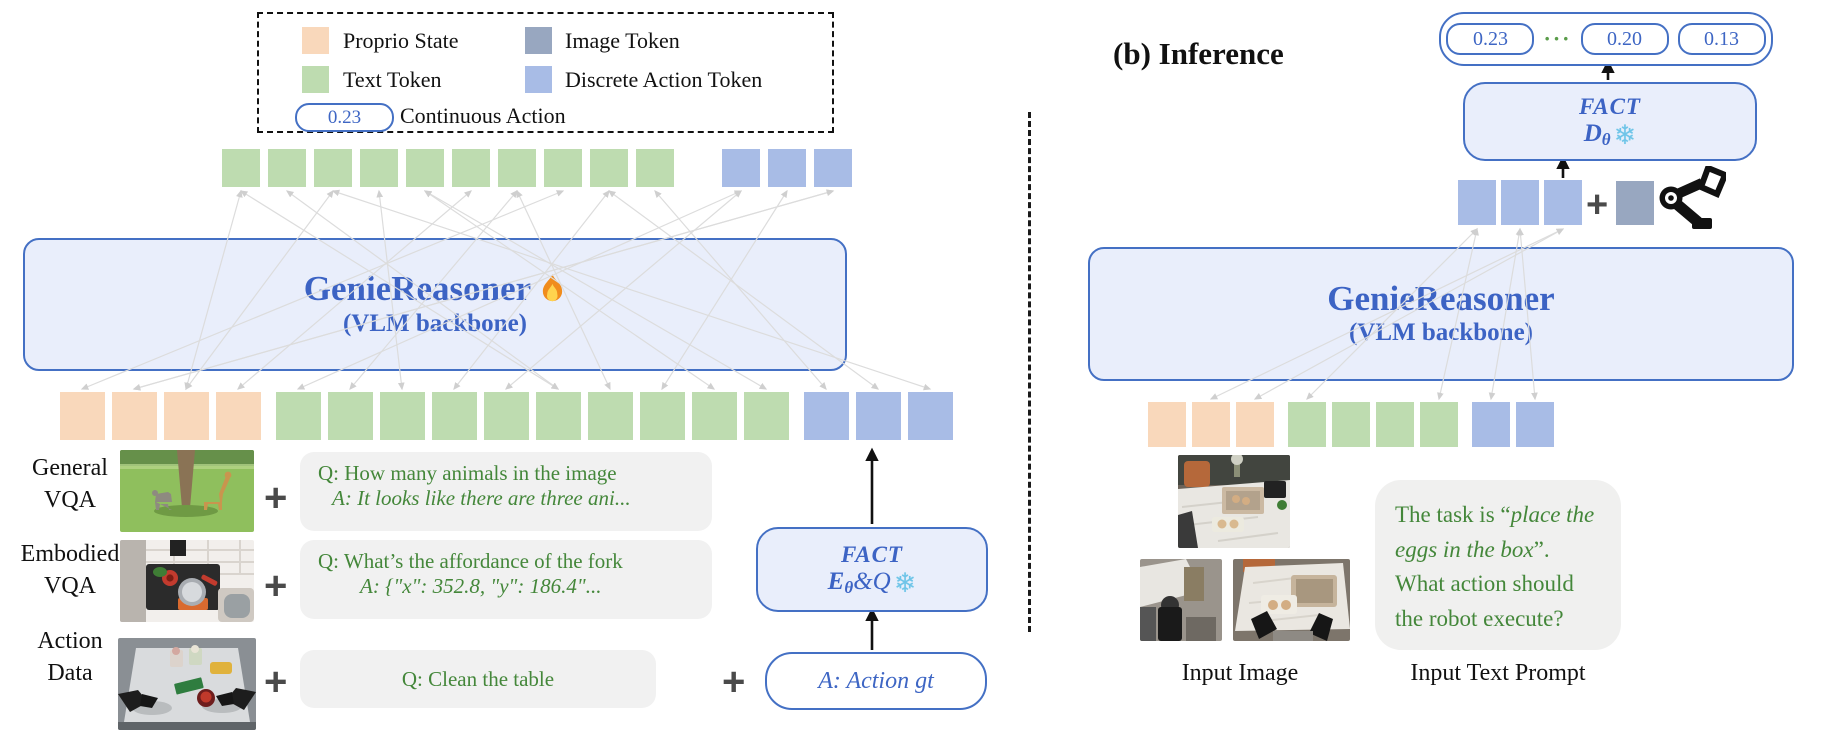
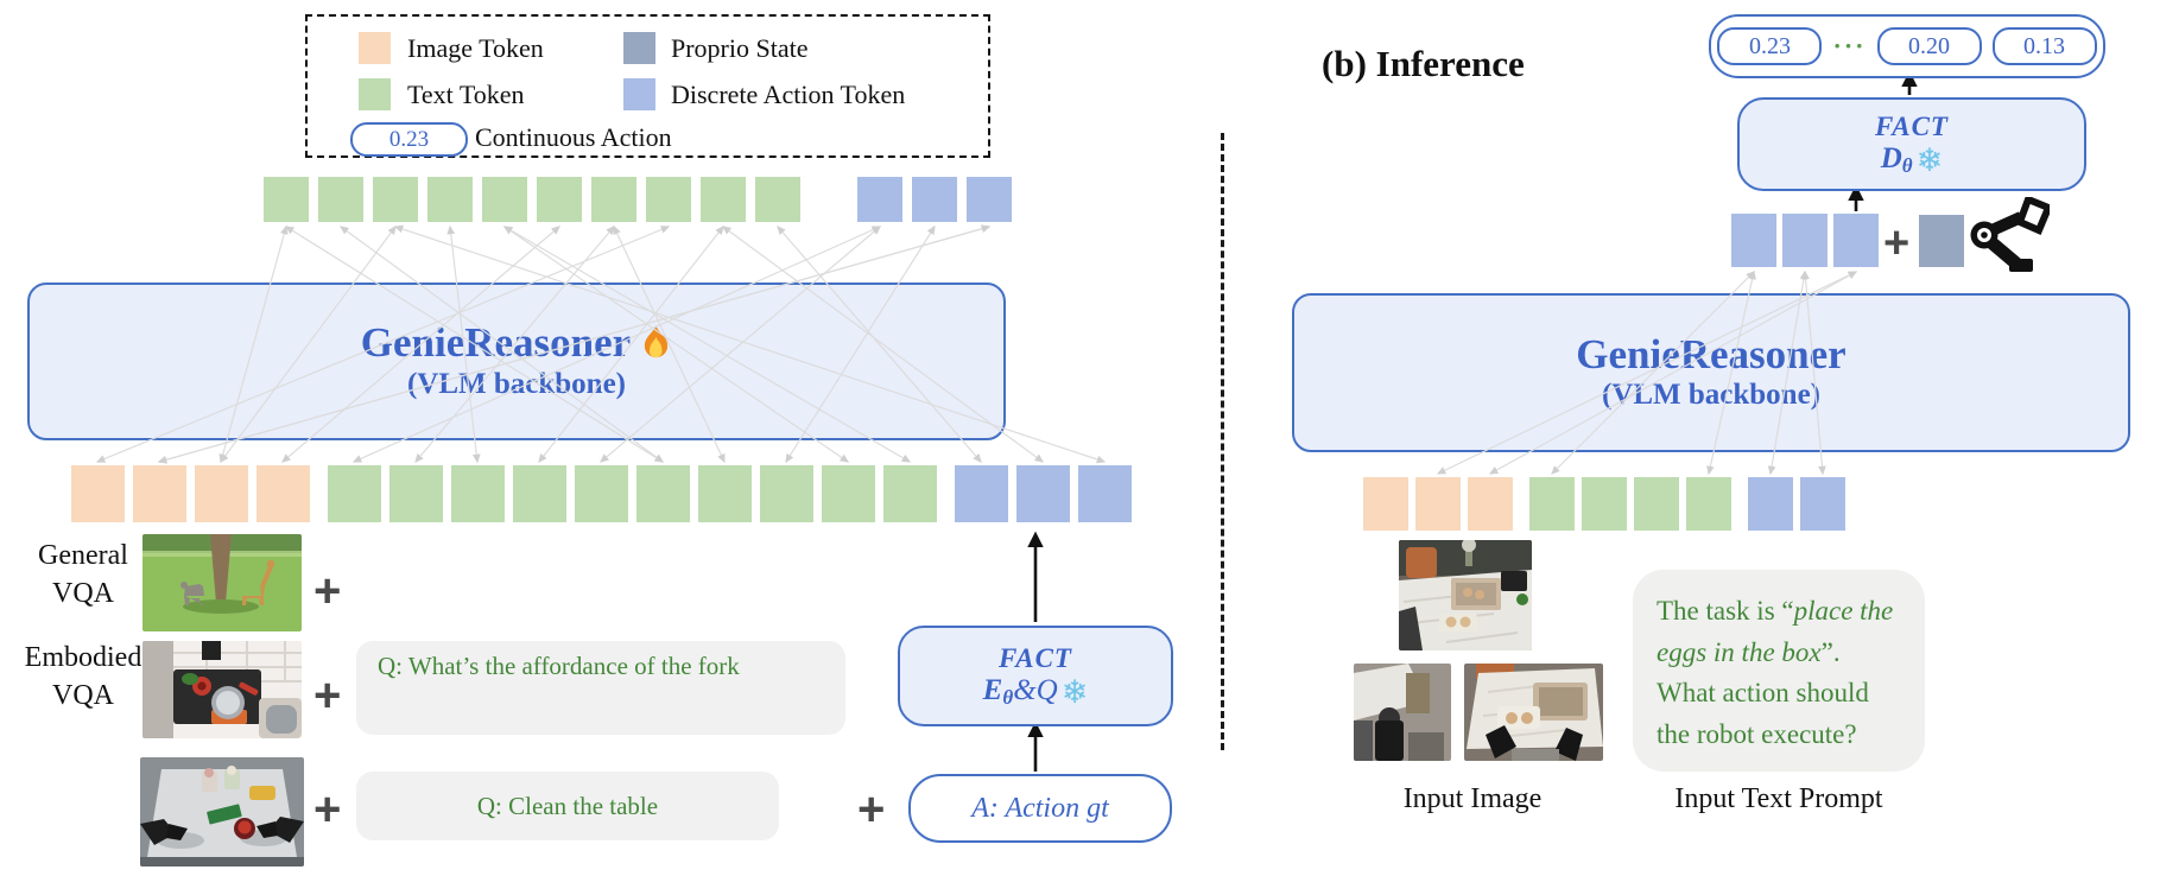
- Proprio State
+ Image Token
  Text Token
- Image Token
+ Proprio State
  Discrete Action Token
  0.23
  Continuous Action
  GeieReasone
  (VLM backbone)
  General
  VQA
  +
- Q: How many animals in the image
- A: It looks like there are three ani...
  Embodied
  VQA
  +
  Q: What’s the affordance of the fork
- A: {"x": 352.8, "y": 186.4"...
- Action
- Data
  +
  Q: Clean the table
  +
  A: Action gt
  FACT
  E
  θ
  &
  Q
  ❄
  (b) Inference
  0.23
  ···
  0.20
  0.13
  FACT
  D
  θ
  ❄
  +
  GeniReasoner
  (VLM bakbone
  Input Image
  The task is “place the
  eggs in the box”.
  What action should
  the robot execute?
  Input Text Prompt
